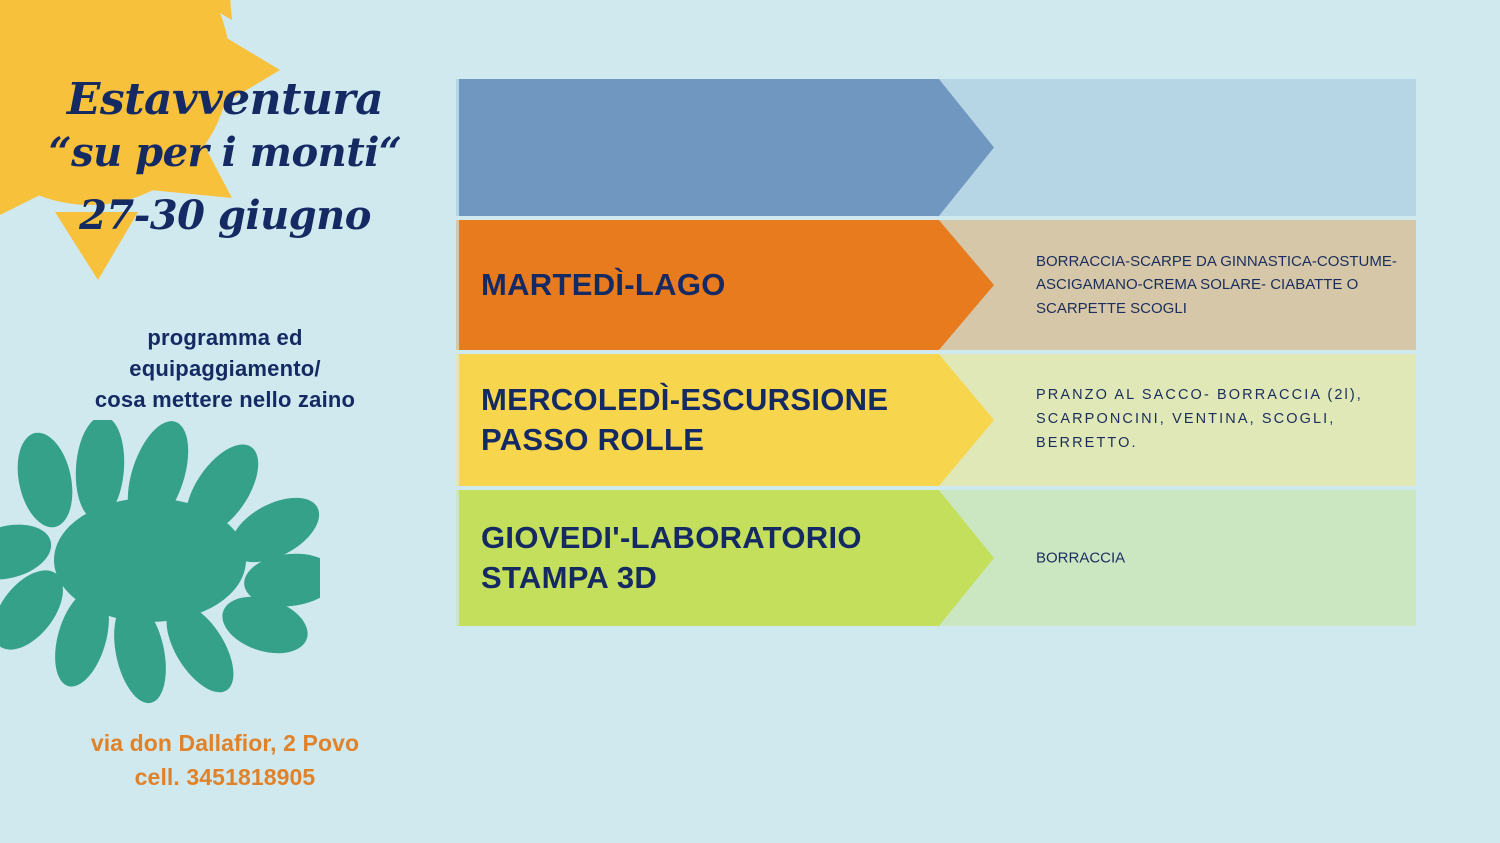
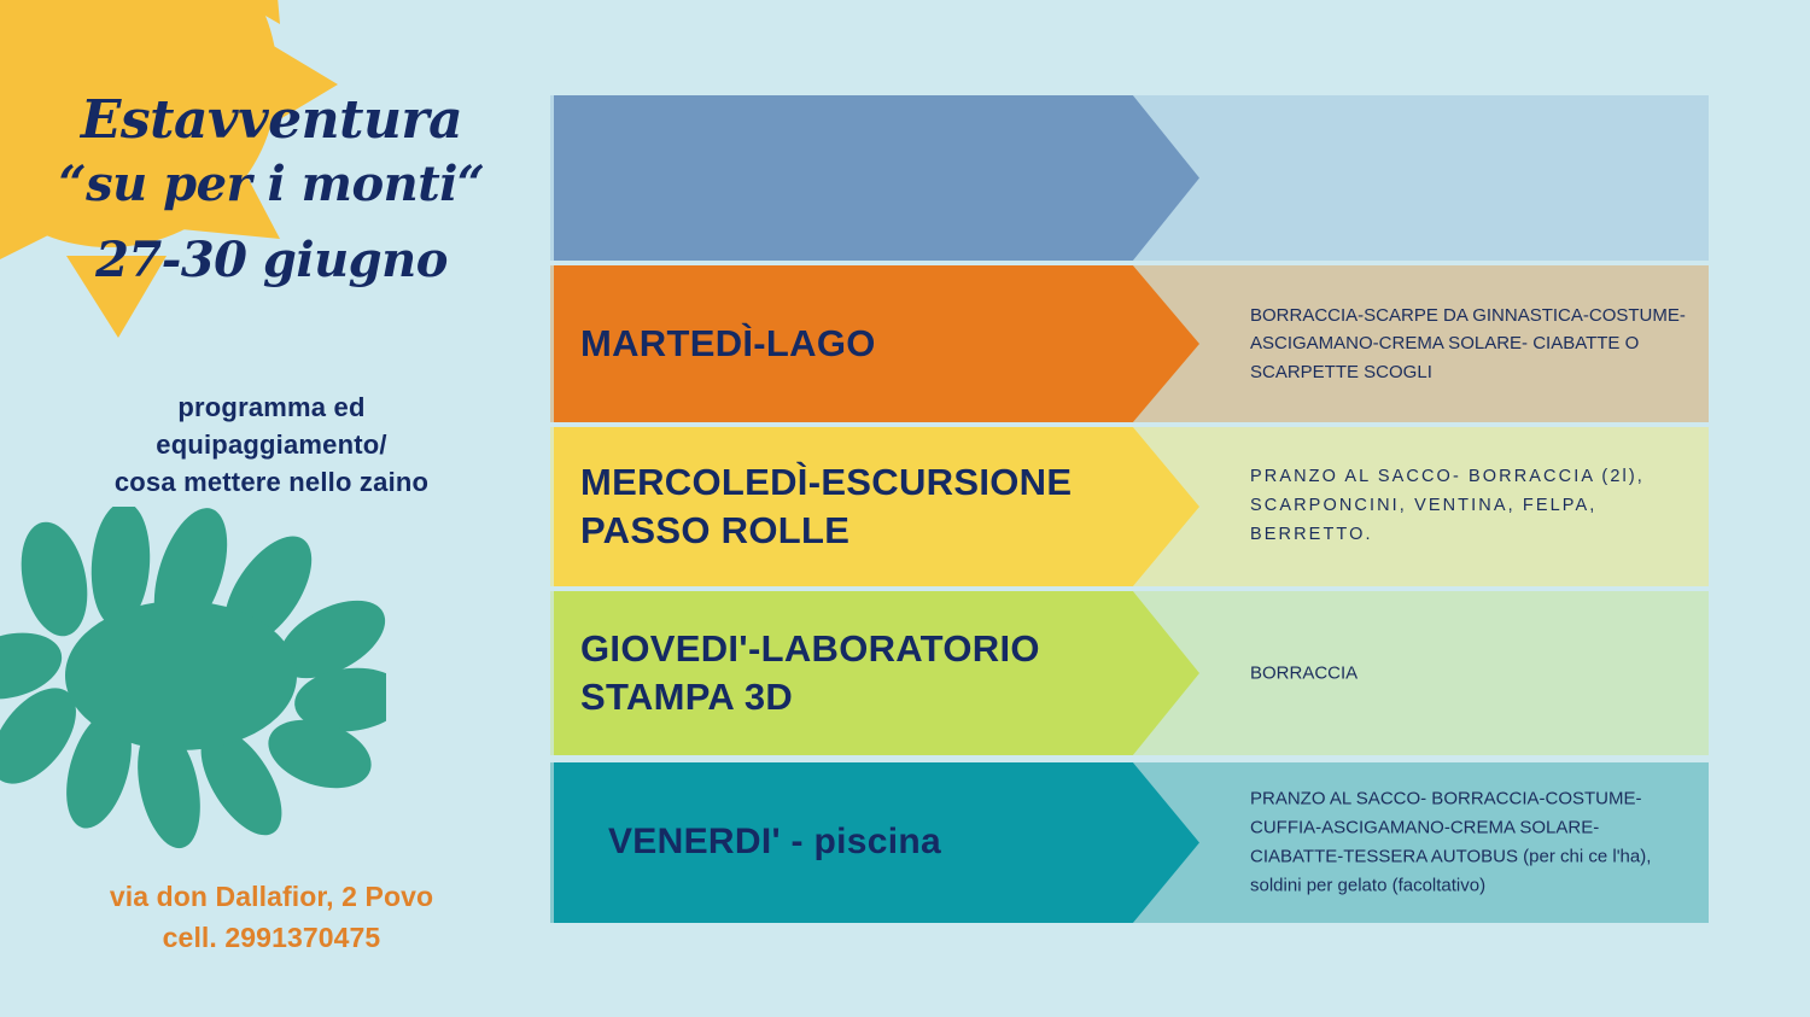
  Estavventura
  “su per i monti“
  27-30 giugno
  programma ed
  equipaggiamento/
  cosa mettere nello zaino
  via don Dallafior, 2 Povo
- cell. 3451818905
+ cell. 2991370475
  MARTEDÌ-LAGO
  BORRACCIA-SCARPE DA GINNASTICA-COSTUME-ASCIGAMANO-CREMA SOLARE- CIABATTE O SCARPETTE SCOGLI
  MERCOLEDÌ-ESCURSIONE
  PASSO ROLLE
- PRANZO AL SACCO- BORRACCIA (2l), SCARPONCINI, VENTINA, SCOGLI, BERRETTO.
+ PRANZO AL SACCO- BORRACCIA (2l), SCARPONCINI, VENTINA, FELPA, BERRETTO.
  GIOVEDI'-LABORATORIO
  STAMPA 3D
  BORRACCIA
+ VENERDI' - piscina
+ PRANZO AL SACCO- BORRACCIA-COSTUME- CUFFIA-ASCIGAMANO-CREMA SOLARE- CIABATTE-TESSERA AUTOBUS (per chi ce l'ha), soldini per gelato (facoltativo)
